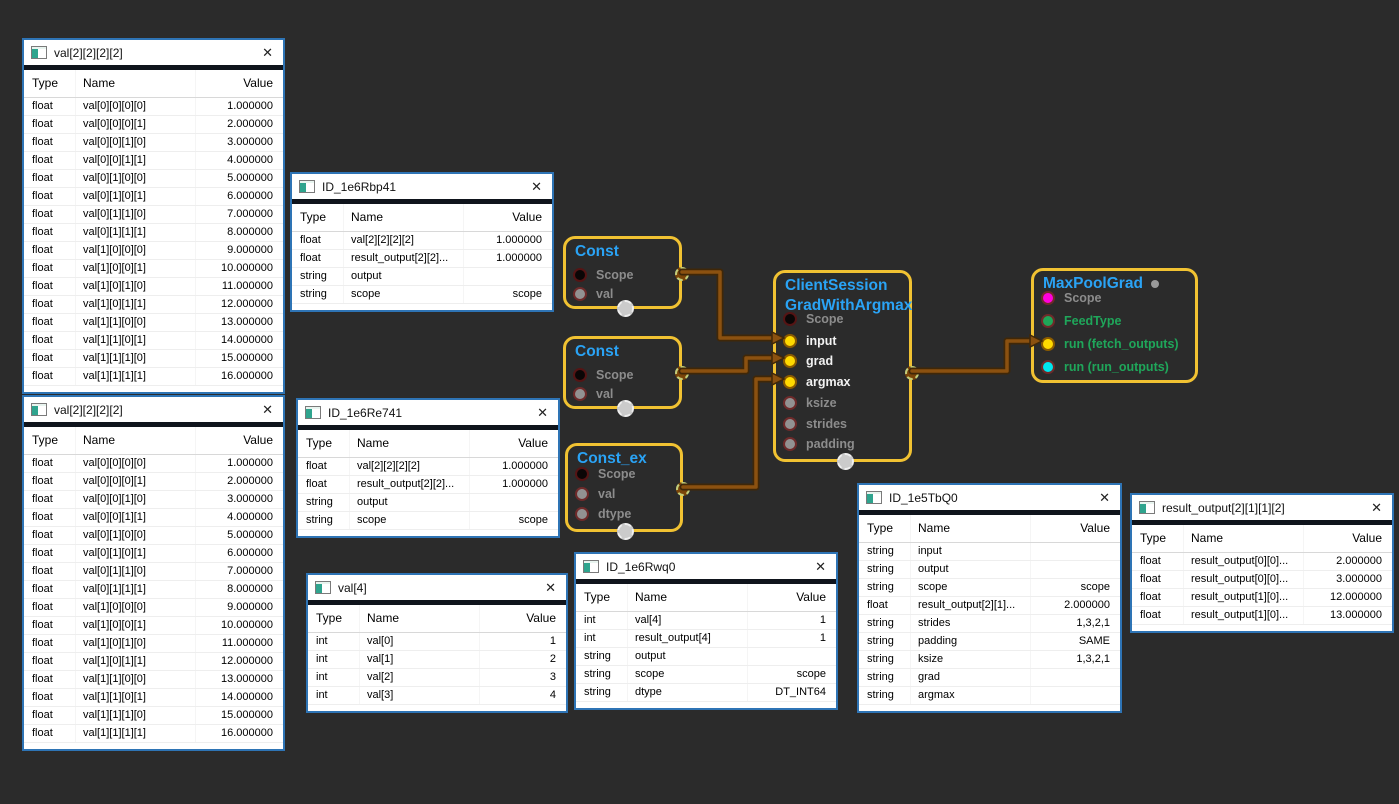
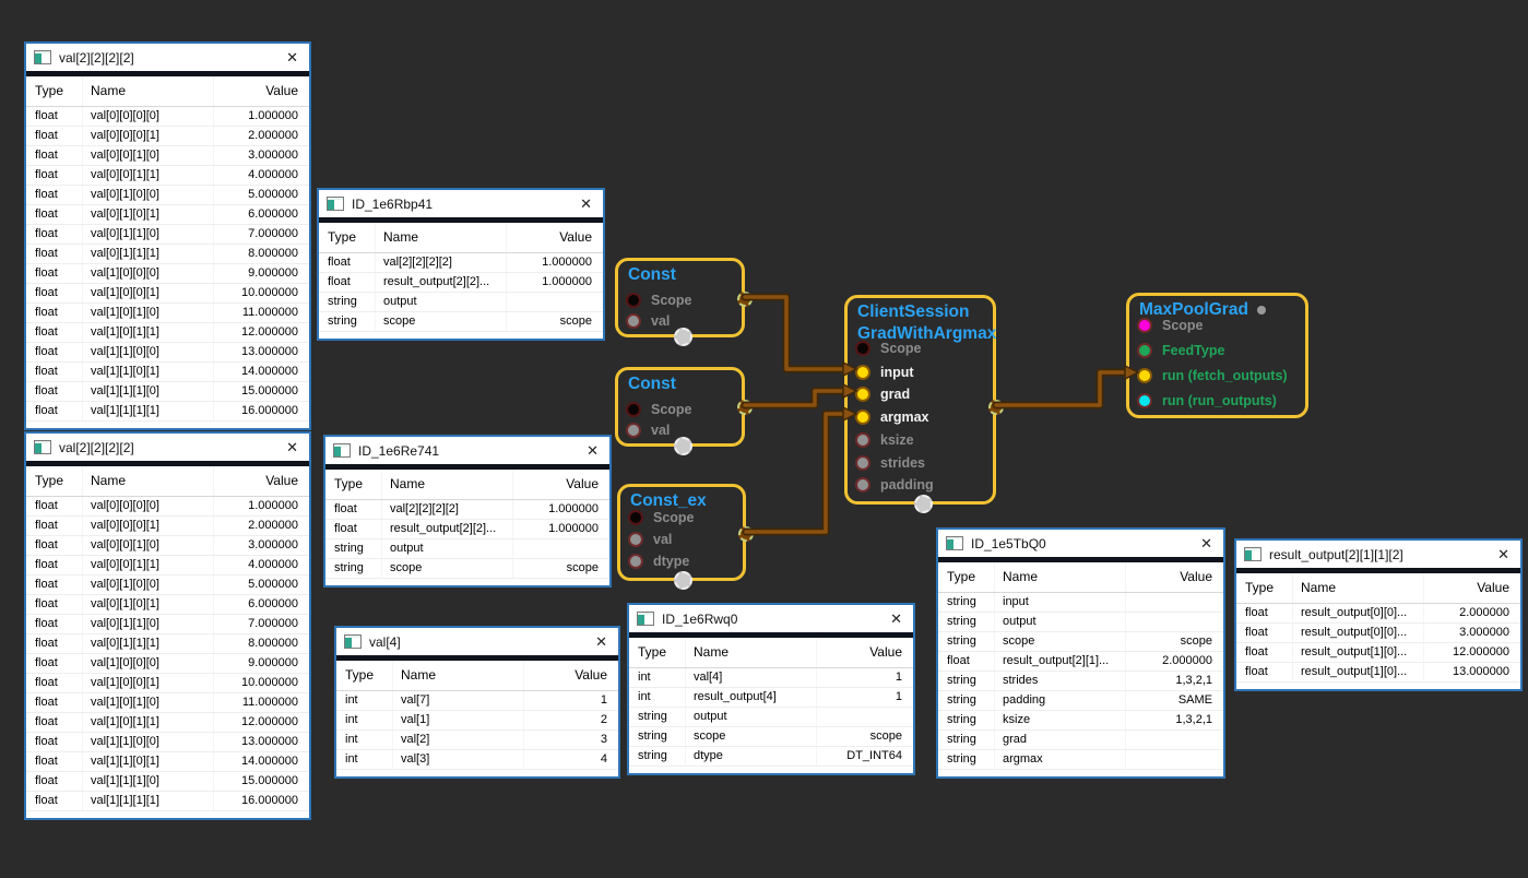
  val[2][2][2][2]
  ✕
  Type
  Name
  Value
  float
  val[0][0][0][0]
  1.000000
  float
  val[0][0][0][1]
  2.000000
  float
  val[0][0][1][0]
  3.000000
  float
  val[0][0][1][1]
  4.000000
  float
  val[0][1][0][0]
  5.000000
  float
  val[0][1][0][1]
  6.000000
  float
  val[0][1][1][0]
  7.000000
  float
  val[0][1][1][1]
  8.000000
  float
  val[1][0][0][0]
  9.000000
  float
  val[1][0][0][1]
  10.000000
  float
  val[1][0][1][0]
  11.000000
  float
  val[1][0][1][1]
  12.000000
  float
  val[1][1][0][0]
  13.000000
  float
  val[1][1][0][1]
  14.000000
  float
  val[1][1][1][0]
  15.000000
  float
  val[1][1][1][1]
  16.000000
  ID_1e6Rbp41
  ✕
  Type
  Name
  Value
  float
  val[2][2][2][2]
  1.000000
  float
  result_output[2][2]...
  1.000000
  string
  output
  string
  scope
  scope
  val[2][2][2][2]
  ✕
  Type
  Name
  Value
  float
  val[0][0][0][0]
  1.000000
  float
  val[0][0][0][1]
  2.000000
  float
  val[0][0][1][0]
  3.000000
  float
  val[0][0][1][1]
  4.000000
  float
  val[0][1][0][0]
  5.000000
  float
  val[0][1][0][1]
  6.000000
  float
  val[0][1][1][0]
  7.000000
  float
  val[0][1][1][1]
  8.000000
  float
  val[1][0][0][0]
  9.000000
  float
  val[1][0][0][1]
  10.000000
  float
  val[1][0][1][0]
  11.000000
  float
  val[1][0][1][1]
  12.000000
  float
  val[1][1][0][0]
  13.000000
  float
  val[1][1][0][1]
  14.000000
  float
  val[1][1][1][0]
  15.000000
  float
  val[1][1][1][1]
  16.000000
  ID_1e6Re741
  ✕
  Type
  Name
  Value
  float
  val[2][2][2][2]
  1.000000
  float
  result_output[2][2]...
  1.000000
  string
  output
  string
  scope
  scope
  val[4]
  ✕
  Type
  Name
  Value
  int
- val[0]
+ val[7]
  1
  int
  val[1]
  2
  int
  val[2]
  3
  int
  val[3]
  4
  ID_1e6Rwq0
  ✕
  Type
  Name
  Value
  int
  val[4]
  1
  int
  result_output[4]
  1
  string
  output
  string
  scope
  scope
  string
  dtype
  DT_INT64
  ID_1e5TbQ0
  ✕
  Type
  Name
  Value
  string
  input
  string
  output
  string
  scope
  scope
  float
  result_output[2][1]...
  2.000000
  string
  strides
  1,3,2,1
  string
  padding
  SAME
  string
  ksize
  1,3,2,1
  string
  grad
  string
  argmax
  result_output[2][1][1][2]
  ✕
  Type
  Name
  Value
  float
  result_output[0][0]...
  2.000000
  float
  result_output[0][0]...
  3.000000
  float
  result_output[1][0]...
  12.000000
  float
  result_output[1][0]...
  13.000000
  Const
  Scope
  val
  Const
  Scope
  val
  Const_ex
  Scope
  val
  dtype
  ClientSession
  GradWithArgmax
  Scope
  input
  grad
  argmax
  ksize
  strides
  padding
  MaxPoolGrad
  Scope
  FeedType
  run (fetch_outputs)
  run (run_outputs)
